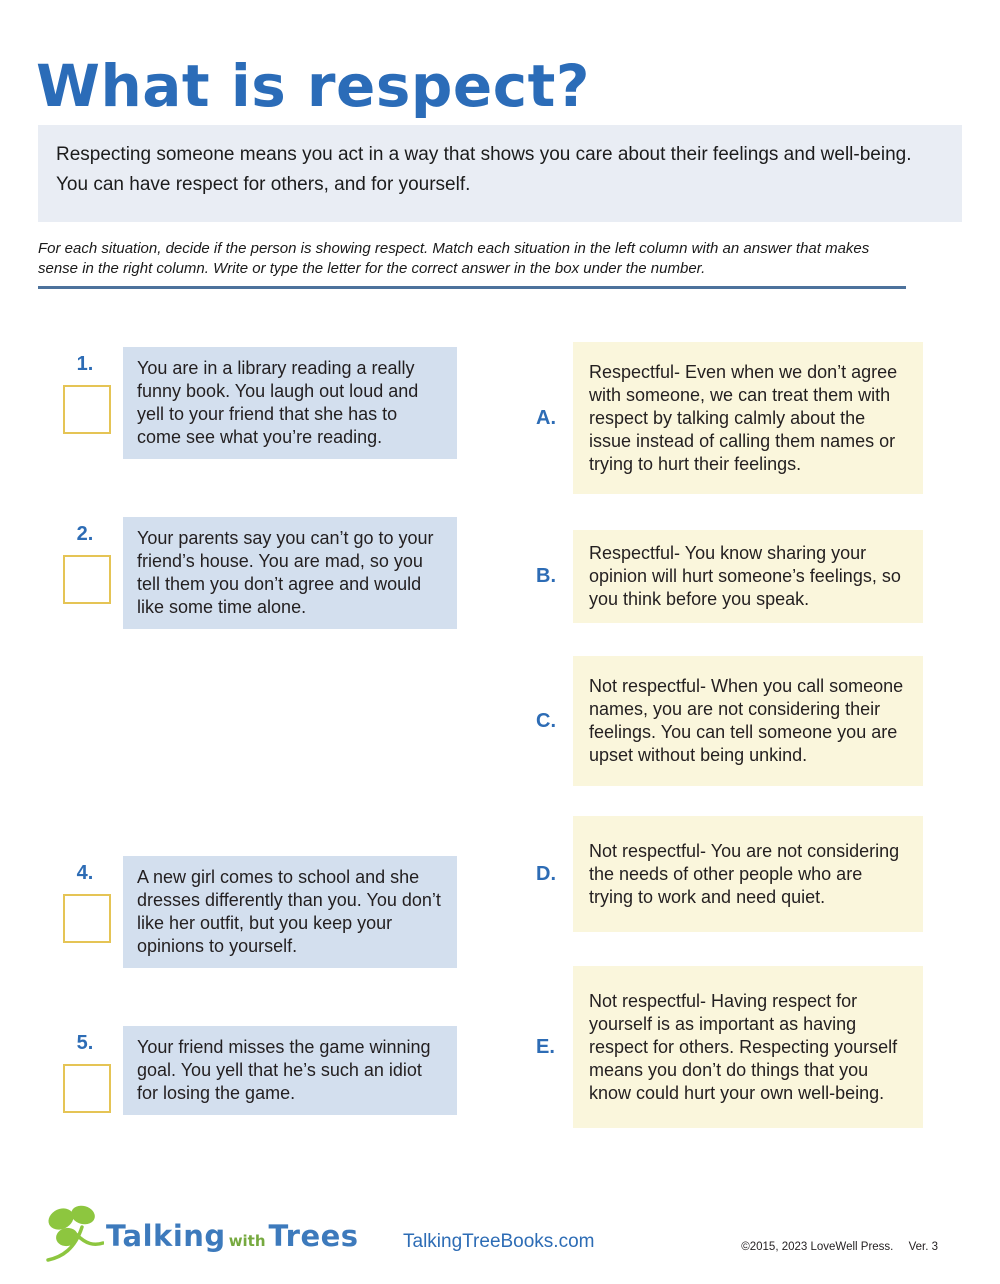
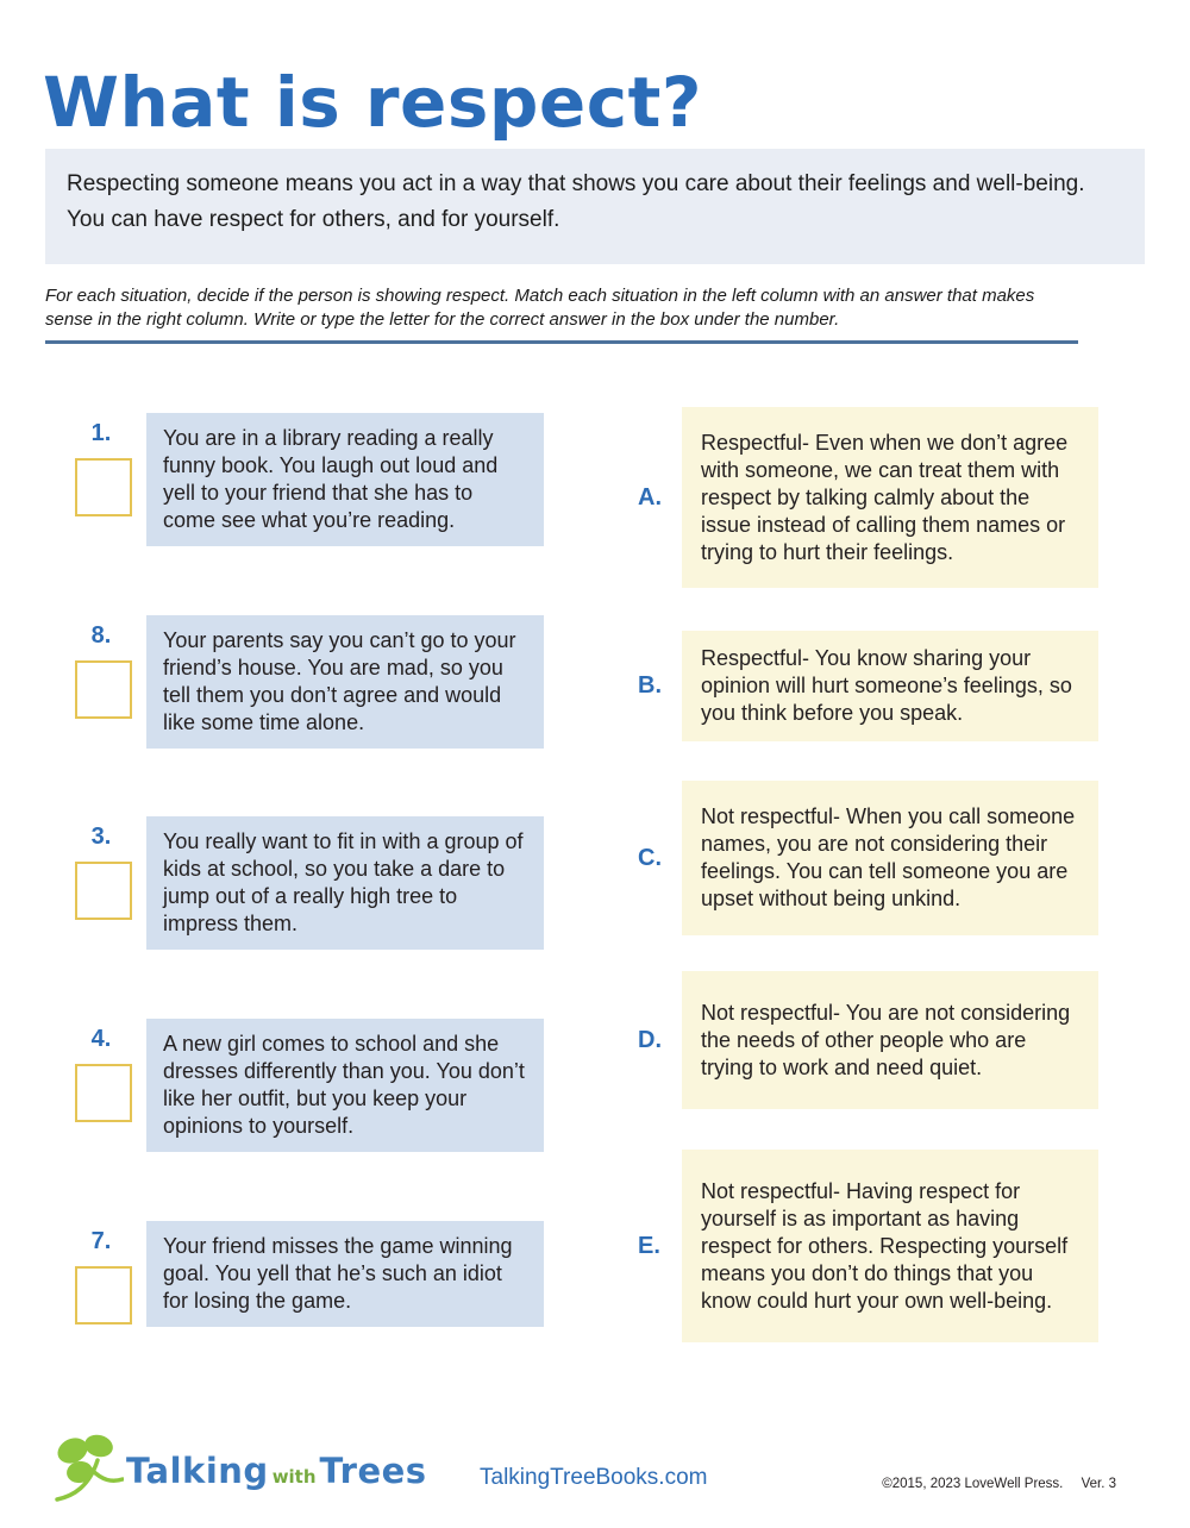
  What is respect?
  Respecting someone means you act in a way that shows you care about their feelings and well-being.
  You can have respect for others, and for yourself.
  For each situation, decide if the person is showing respect. Match each situation in the left column with an answer that makes sense in the right column. Write or type the letter for the correct answer in the box under the number.
  1.
  You are in a library reading a really funny book. You laugh out loud and yell to your friend that she has to come see what you’re reading.
- 2.
+ 8.
  Your parents say you can’t go to your friend’s house. You are mad, so you tell them you don’t agree and would like some time alone.
+ 3.
+ You really want to fit in with a group of kids at school, so you take a dare to jump out of a really high tree to impress them.
  4.
  A new girl comes to school and she dresses differently than you. You don’t like her outfit, but you keep your opinions to yourself.
- 5.
+ 7.
  Your friend misses the game winning goal. You yell that he’s such an idiot for losing the game.
  A.
  Respectful- Even when we don’t agree with someone, we can treat them with respect by talking calmly about the issue instead of calling them names or trying to hurt their feelings.
  B.
  Respectful- You know sharing your opinion will hurt someone’s feelings, so you think before you speak.
  C.
  Not respectful- When you call someone names, you are not considering their feelings. You can tell someone you are upset without being unkind.
  D.
  Not respectful- You are not considering the needs of other people who are trying to work and need quiet.
  E.
  Not respectful- Having respect for yourself is as important as having respect for others. Respecting yourself means you don’t do things that you know could hurt your own well-being.
  Talking
  with
  Trees
  TalkingTreeBooks.com
  ©2015, 2023 LoveWell Press. Ver. 3
